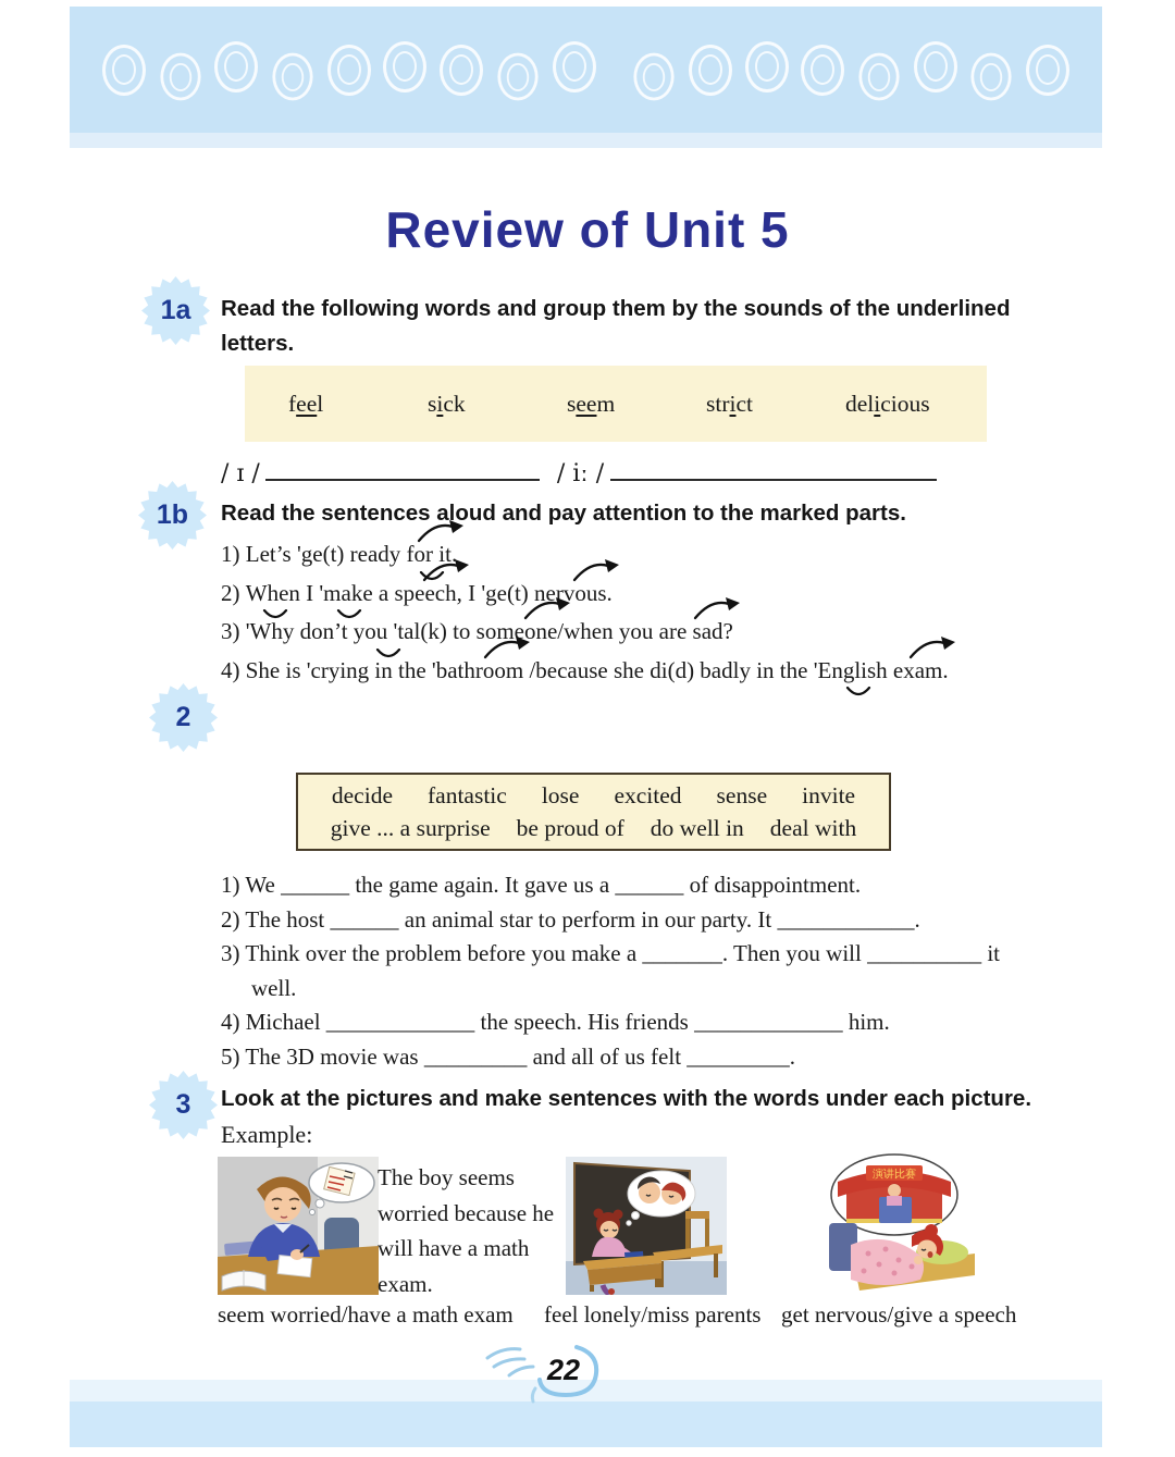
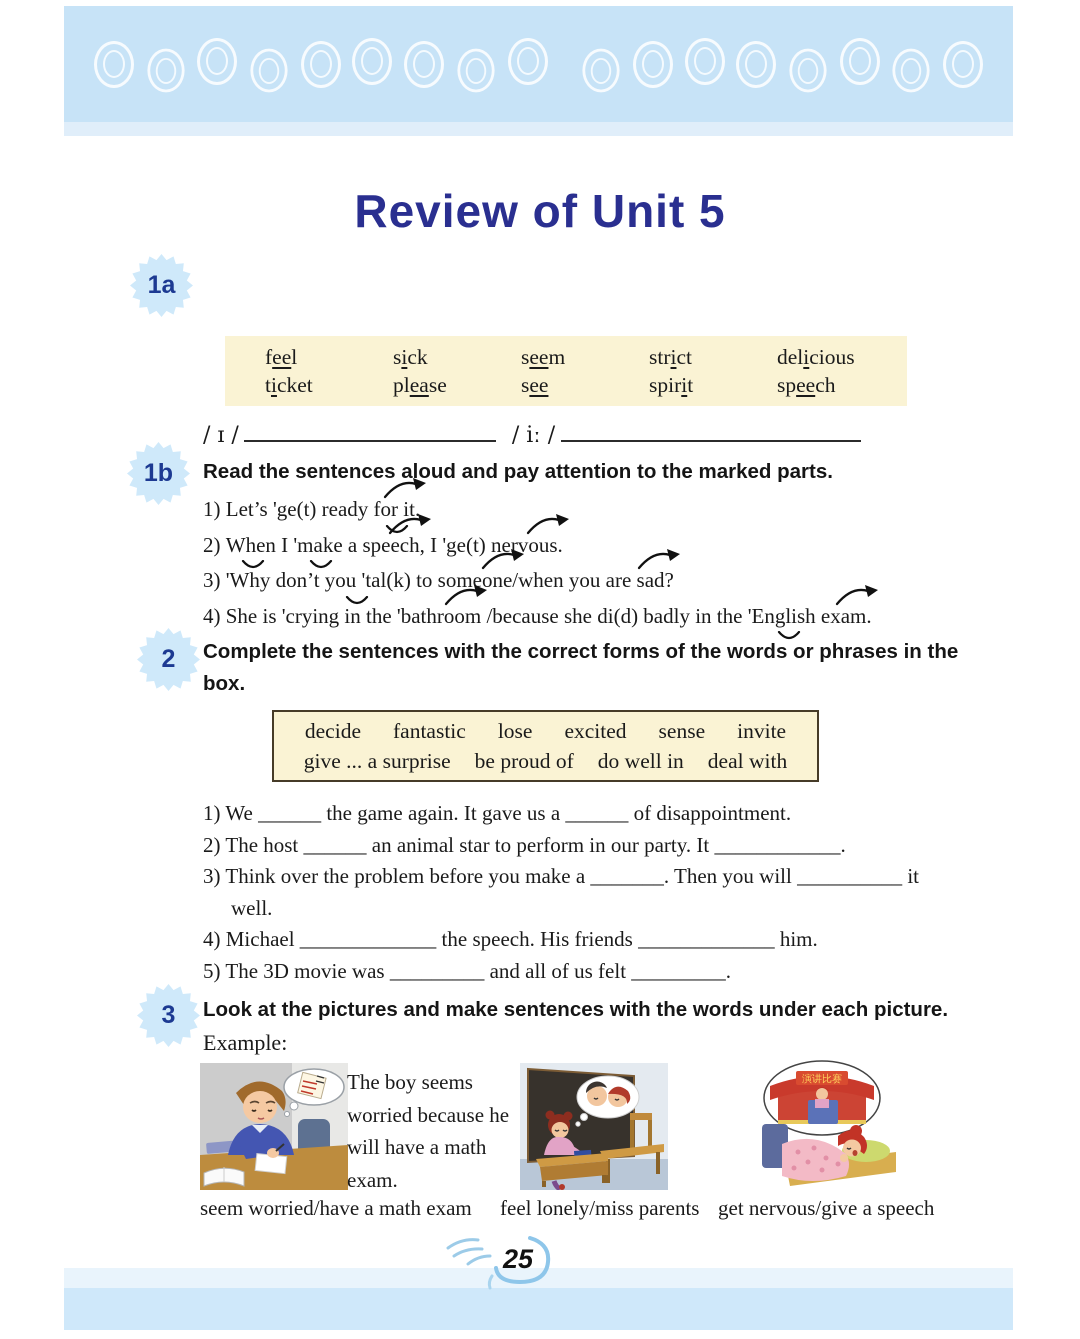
  Review of Unit 5
  1a
- Read the following words and group them by the sounds of the underlined letters.
  feel
  sick
  seem
  strict
  delicious
+ ticket
+ please
+ see
+ spirit
+ speech
  / ɪ / / iː /
  1b
  Read the sentences aloud and pay attention to the marked parts.
  1) Let’s 'ge(t) ready for it.
  2) When I 'make a speech, I 'ge(t) nervous.
  3) 'Why don’t you 'tal(k) to someone/when you are sad?
  4) She is 'crying in the 'bathroom /because she di(d) badly in the 'English exam.
  2
+ Complete the sentences with the correct forms of the words or phrases in the box.
  decide
  fantastic
  lose
  excited
  sense
  invite
  give ... a surprise
  be proud of
  do well in
  deal with
  1) We ______ the game again. It gave us a ______ of disappointment.
  2) The host ______ an animal star to perform in our party. It ____________.
  3) Think over the problem before you make a _______. Then you will __________ it
  well.
  4) Michael _____________ the speech. His friends _____________ him.
  5) The 3D movie was _________ and all of us felt _________.
  3
  Look at the pictures and make sentences with the words under each picture.
  Example:
  The boy seems worried because he will have a math exam.
  演讲比赛
  seem worried/have a math exam
  feel lonely/miss parents
  get nervous/give a speech
- 22
+ 25
